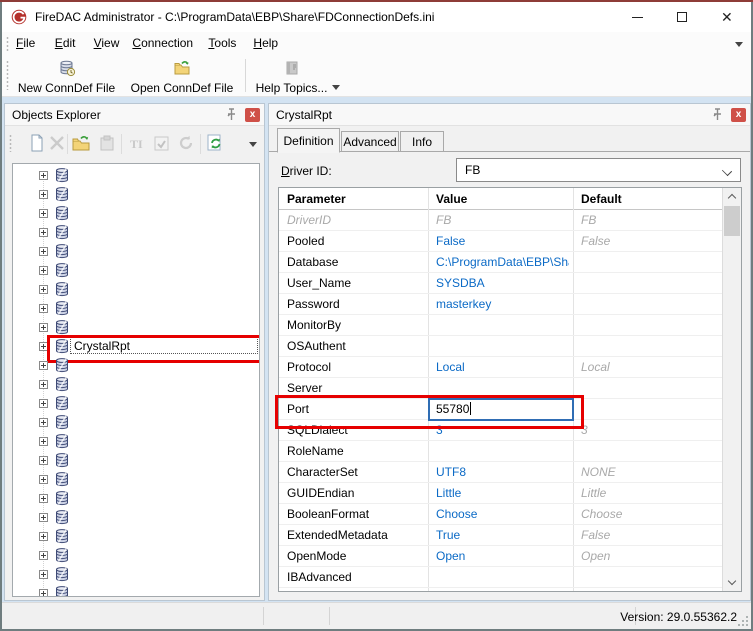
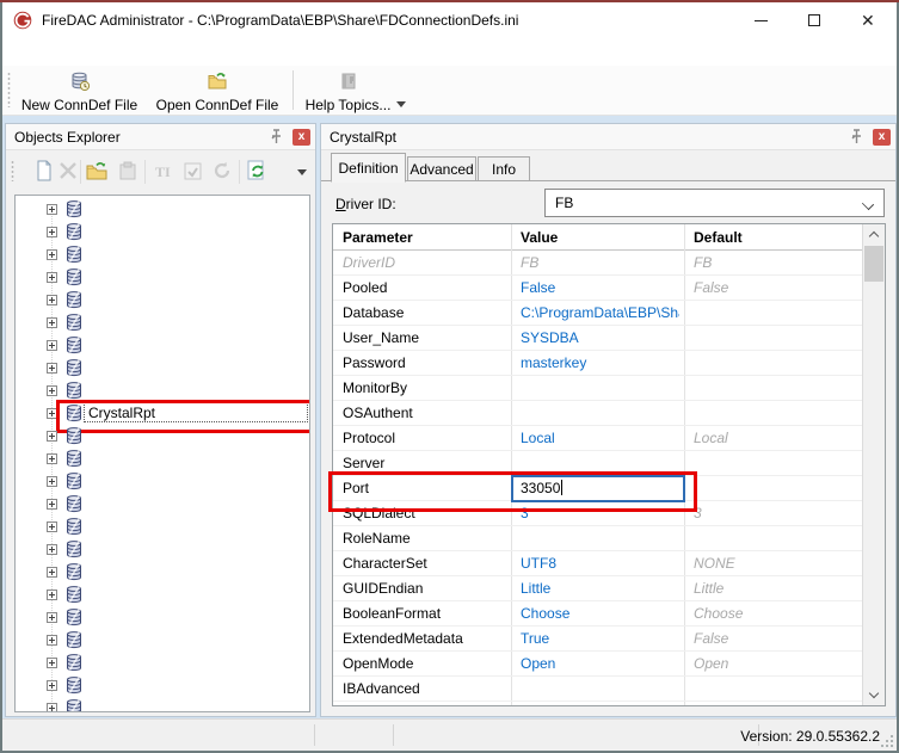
  FireDAC Administrator - C:\ProgramData\EBP\Share\FDConnectionDefs.ini
  ✕
- File
- Edit
- View
- Connection
- Tools
- Help
  New ConnDef File
  Open ConnDef File
  Help Topics...
  Objects Explorer
  x
  TI
  CrystalRpt
  CrystalRpt
  x
  Definition
  Advanced
  Info
  Driver ID:
  FB
  Parameter
  Value
  Default
  DriverID
  FB
  FB
  Pooled
  False
  False
  Database
  C:\ProgramData\EBP\Sh
  User_Name
  SYSDBA
  Password
  masterkey
  MonitorBy
  OSAuthent
  Protocol
  Local
  Local
  Server
  Port
- 55780
+ 33050
  SQLDialect
  3
  3
  RoleName
  CharacterSet
  UTF8
  NONE
  GUIDEndian
  Little
  Little
  BooleanFormat
  Choose
  Choose
  ExtendedMetadata
  True
  False
  OpenMode
  Open
  Open
  IBAdvanced
  Version: 29.0.55362.2
